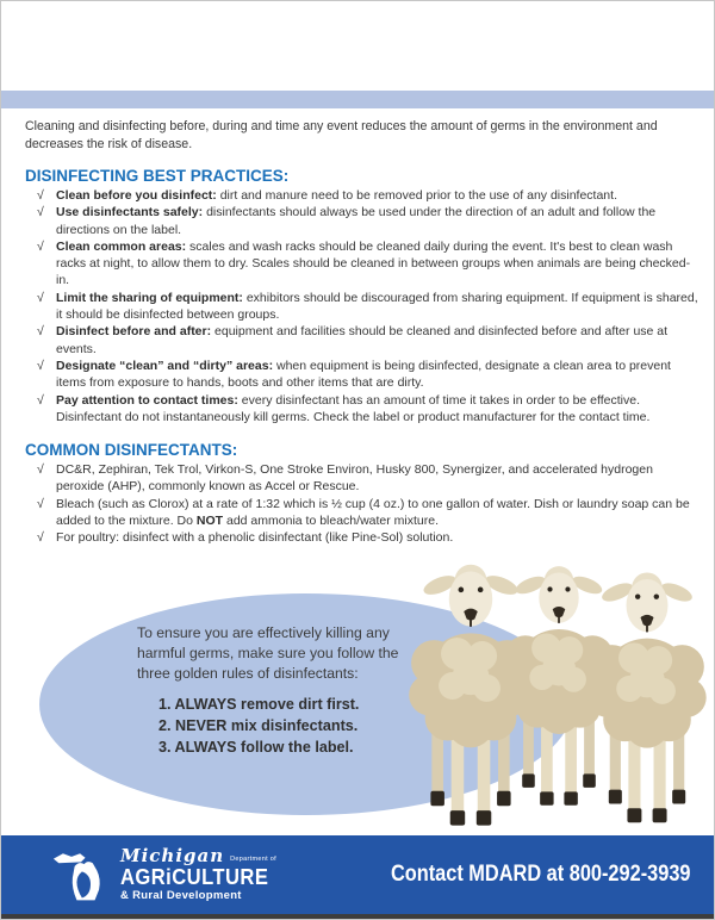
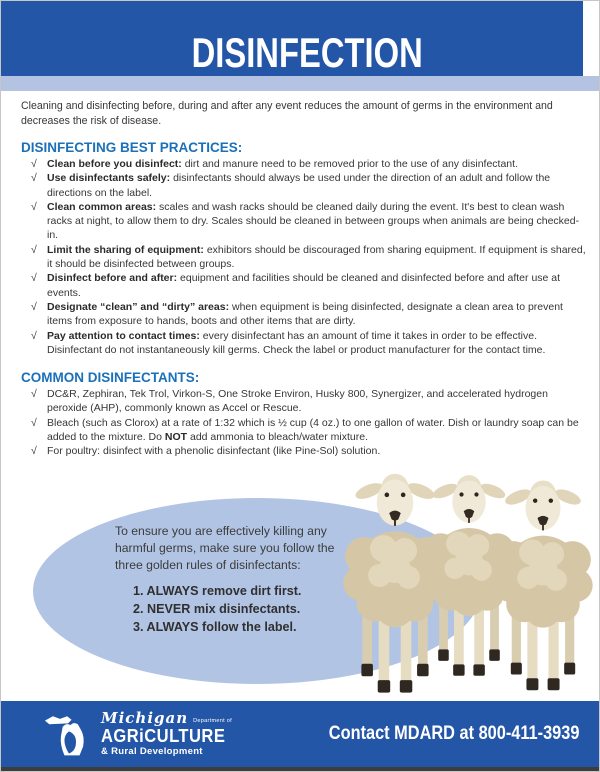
+ DISINFECTION
- Cleaning and disinfecting before, during and time any event reduces the amount of germs in the environment and decreases the risk of disease.
+ Cleaning and disinfecting before, during and after any event reduces the amount of germs in the environment and decreases the risk of disease.
  DISINFECTING BEST PRACTICES:
  √
  Clean before you disinfect: dirt and manure need to be removed prior to the use of any disinfectant.
  √
  Use disinfectants safely: disinfectants should always be used under the direction of an adult and follow the directions on the label.
  √
  Clean common areas: scales and wash racks should be cleaned daily during the event. It's best to clean wash racks at night, to allow them to dry. Scales should be cleaned in between groups when animals are being checked-in.
  √
  Limit the sharing of equipment: exhibitors should be discouraged from sharing equipment. If equipment is shared, it should be disinfected between groups.
  √
  Disinfect before and after: equipment and facilities should be cleaned and disinfected before and after use at events.
  √
  Designate “clean” and “dirty” areas: when equipment is being disinfected, designate a clean area to prevent items from exposure to hands, boots and other items that are dirty.
  √
  Pay attention to contact times: every disinfectant has an amount of time it takes in order to be effective. Disinfectant do not instantaneously kill germs. Check the label or product manufacturer for the contact time.
  COMMON DISINFECTANTS:
  √
  DC&R, Zephiran, Tek Trol, Virkon-S, One Stroke Environ, Husky 800, Synergizer, and accelerated hydrogen peroxide (AHP), commonly known as Accel or Rescue.
  √
  Bleach (such as Clorox) at a rate of 1:32 which is ½ cup (4 oz.) to one gallon of water. Dish or laundry soap can be added to the mixture. Do NOT add ammonia to bleach/water mixture.
  √
  For poultry: disinfect with a phenolic disinfectant (like Pine-Sol) solution.
  To ensure you are effectively killing any harmful germs, make sure you follow the three golden rules of disinfectants:
  1. ALWAYS remove dirt first.
  2. NEVER mix disinfectants.
  3. ALWAYS follow the label.
  Michigan
  AGRiCULTURE
  & Rural Development
- Contact MDARD at 800-292-3939
+ Contact MDARD at 800-411-3939
